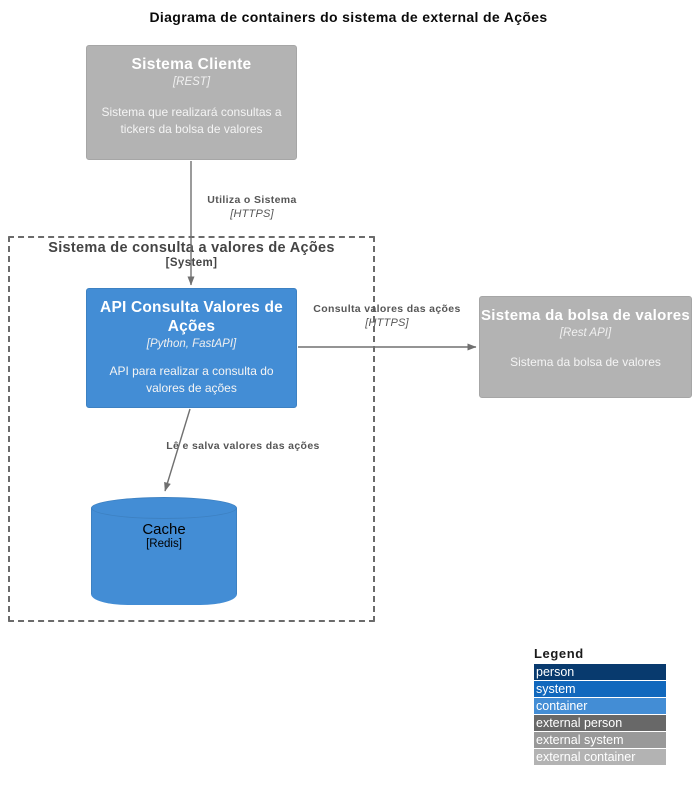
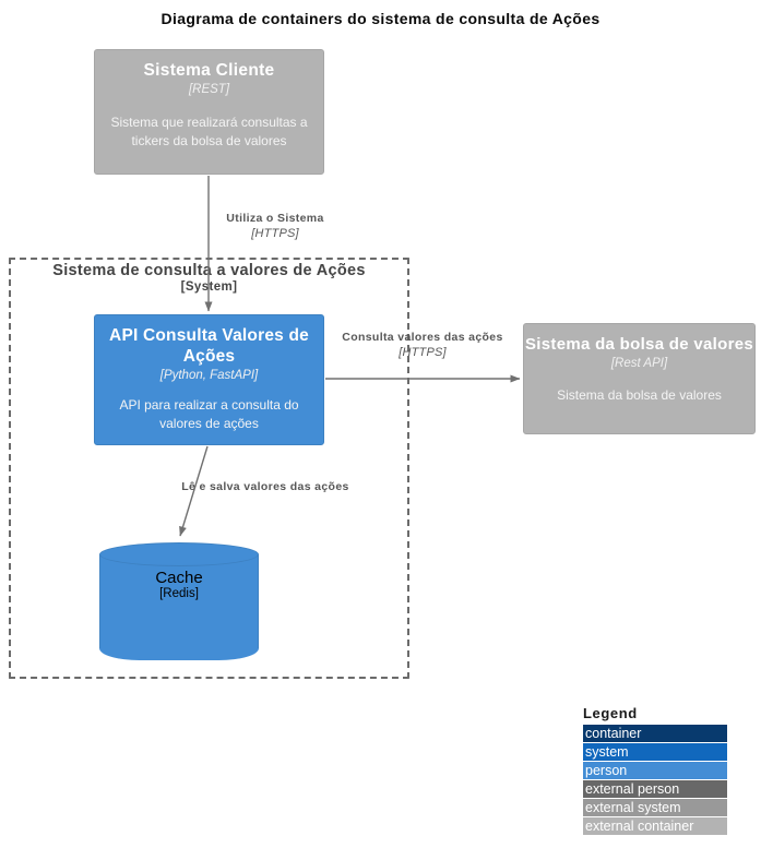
- Diagrama de containers do sistema de external de Ações
+ Diagrama de containers do sistema de consulta de Ações
  Sistema de consulta a valores de Ações
  [System]
  Utiliza o Sistema
  [HTTPS]
  Consulta valores das ações
  [HTTPS]
  Lê e salva valores das ações
  Sistema Cliente
  [REST]
  Sistema que realizará consultas a tickers da bolsa de valores
  API Consulta Valores de Ações
  [Python, FastAPI]
  API para realizar a consulta do valores de ações
  Sistema da bolsa de valores
  [Rest API]
  Sistema da bolsa de valores
  Cache
  [Redis]
  Legend
- person
+ container
  system
- container
+ person
  external person
  external system
  external container
